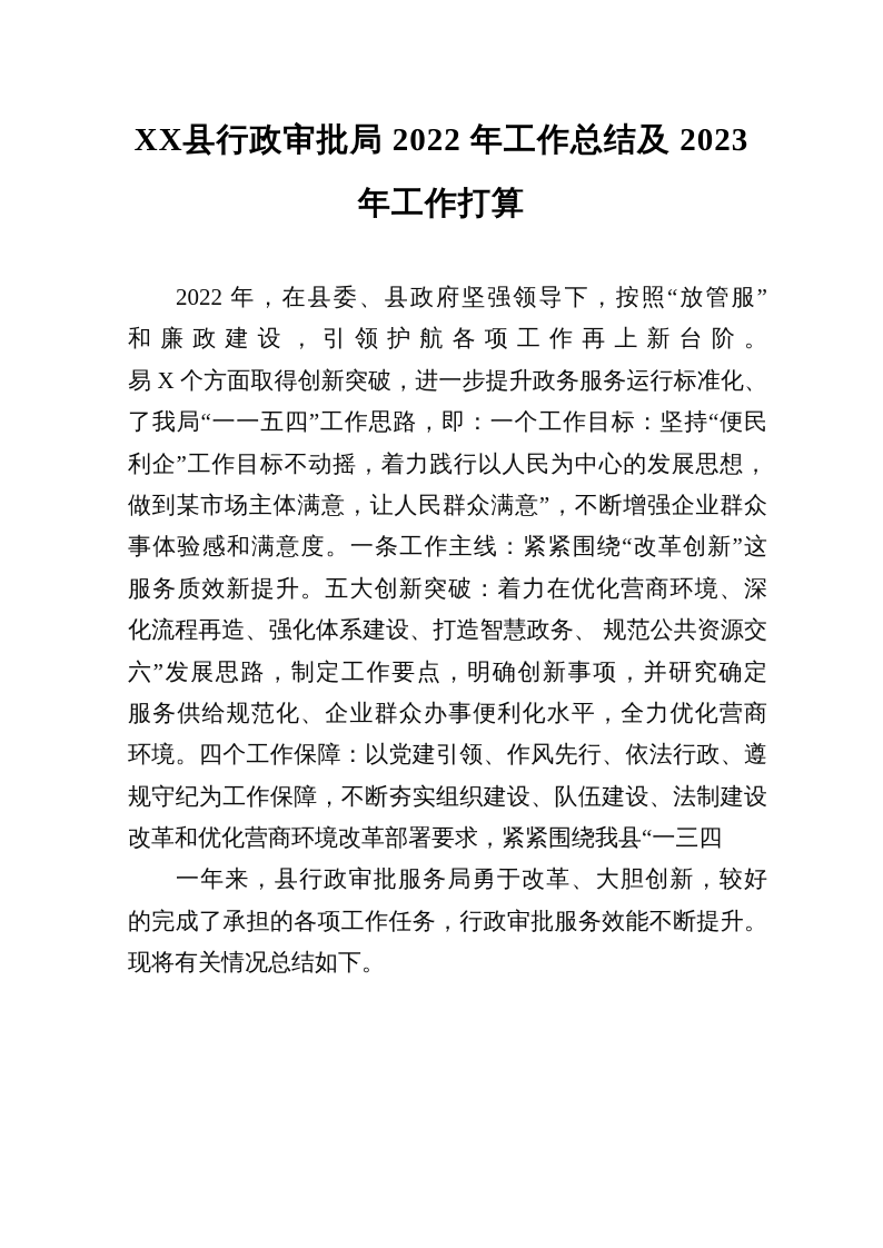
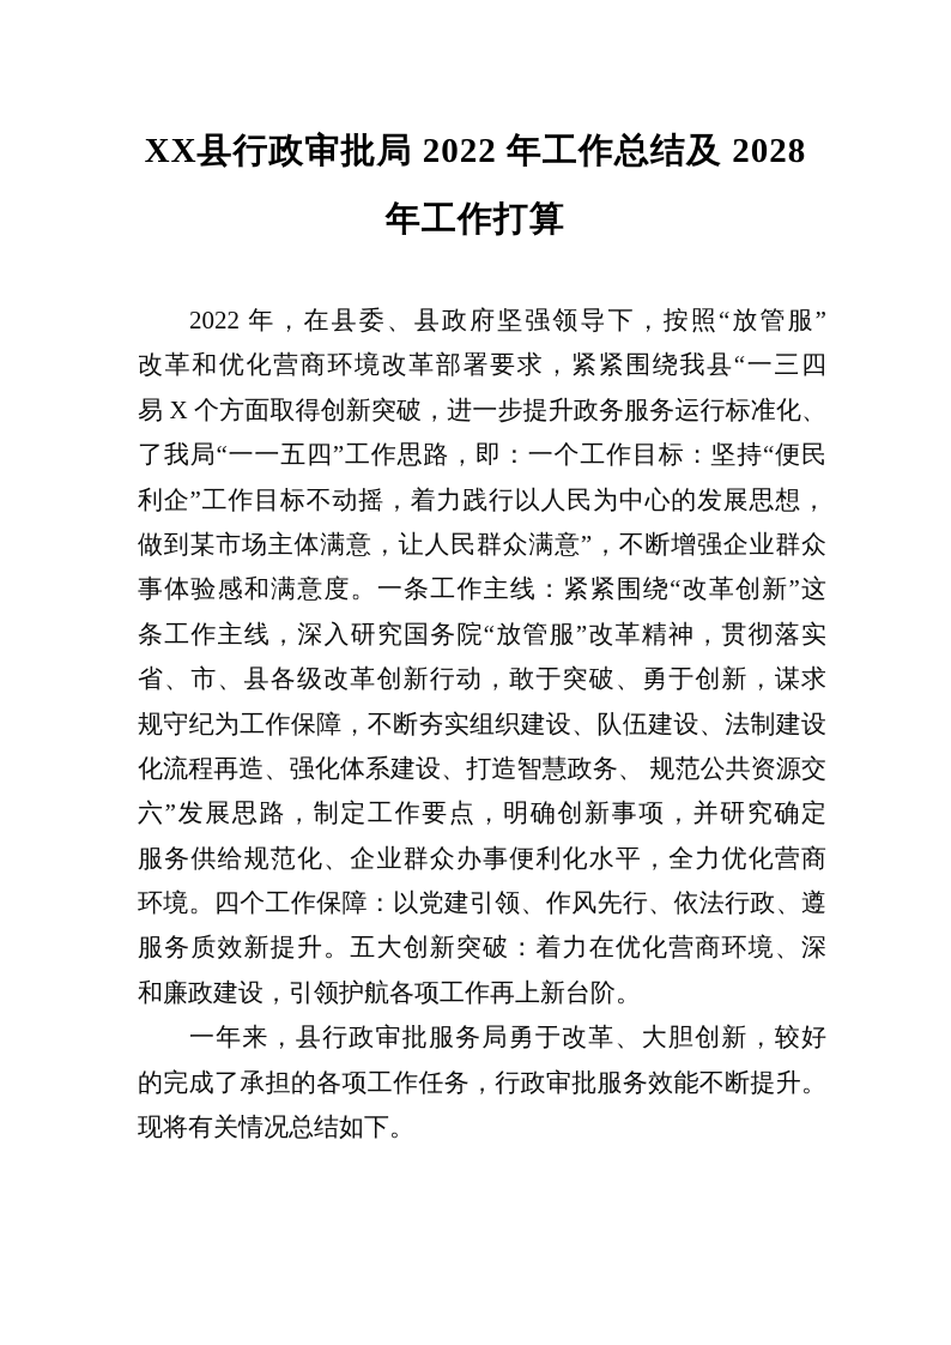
- XX县行政审批局 2022 年工作总结及 2023
+ XX县行政审批局 2022 年工作总结及 2028
  年工作打算
  2022 年，在县委、县政府坚强领导下，按照“放管服”
- 和廉政建设，引领护航各项工作再上新台阶。
+ 改革和优化营商环境改革部署要求，紧紧围绕我县“一三四
  易 X 个方面取得创新突破，进一步提升政务服务运行标准化、
  了我局“一一五四”工作思路，即：一个工作目标：坚持“便民
  利企”工作目标不动摇，着力践行以人民为中心的发展思想，
  做到某市场主体满意，让人民群众满意”，不断增强企业群众
  事体验感和满意度。一条工作主线：紧紧围绕“改革创新”这
+ 条工作主线，深入研究国务院“放管服”改革精神，贯彻落实
+ 省、市、县各级改革创新行动，敢于突破、勇于创新，谋求
- 服务质效新提升。五大创新突破：着力在优化营商环境、深
+ 规守纪为工作保障，不断夯实组织建设、队伍建设、法制建设
  化流程再造、强化体系建设、打造智慧政务、 规范公共资源交
  六”发展思路，制定工作要点，明确创新事项，并研究确定
  服务供给规范化、企业群众办事便利化水平，全力优化营商
  环境。四个工作保障：以党建引领、作风先行、依法行政、遵
- 规守纪为工作保障，不断夯实组织建设、队伍建设、法制建设
+ 服务质效新提升。五大创新突破：着力在优化营商环境、深
- 改革和优化营商环境改革部署要求，紧紧围绕我县“一三四
+ 和廉政建设，引领护航各项工作再上新台阶。
  一年来，县行政审批服务局勇于改革、大胆创新，较好
  的完成了承担的各项工作任务，行政审批服务效能不断提升。
  现将有关情况总结如下。
